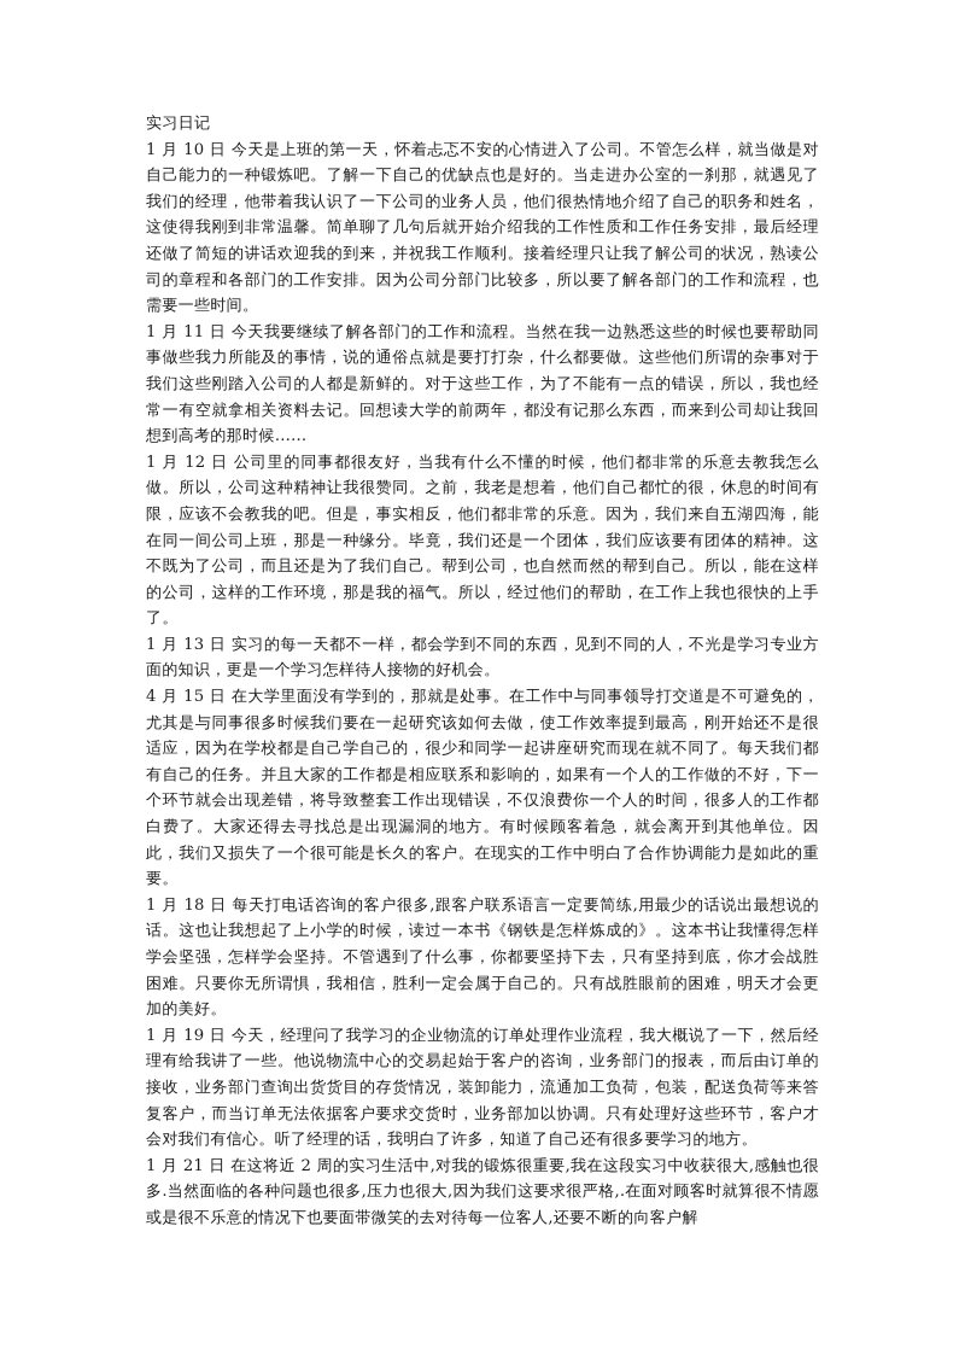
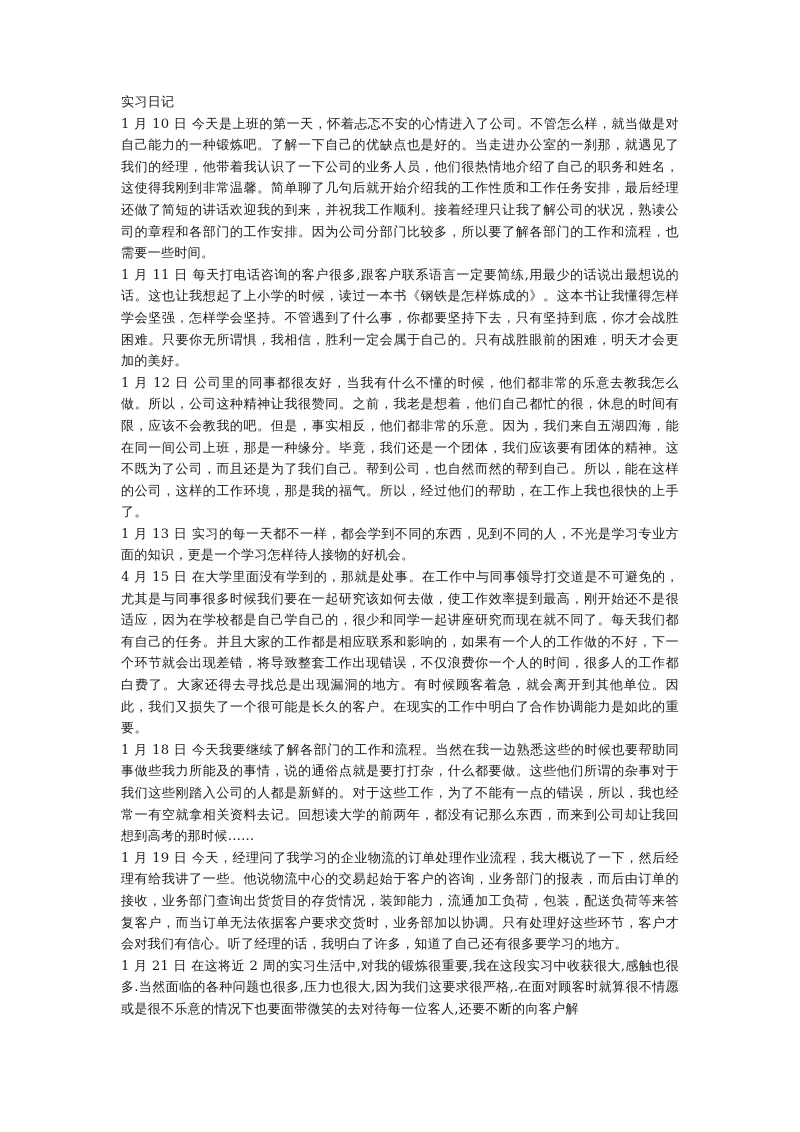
  实习日记
  1 月 10 日 今天是上班的第一天，怀着忐忑不安的心情进入了公司。不管怎么样，就当做是对自己能力的一种锻炼吧。了解一下自己的优缺点也是好的。当走进办公室的一刹那，就遇见了我们的经理，他带着我认识了一下公司的业务人员，他们很热情地介绍了自己的职务和姓名，这使得我刚到非常温馨。简单聊了几句后就开始介绍我的工作性质和工作任务安排，最后经理还做了简短的讲话欢迎我的到来，并祝我工作顺利。接着经理只让我了解公司的状况，熟读公司的章程和各部门的工作安排。因为公司分部门比较多，所以要了解各部门的工作和流程，也需要一些时间。
- 1 月 11 日 今天我要继续了解各部门的工作和流程。当然在我一边熟悉这些的时候也要帮助同事做些我力所能及的事情，说的通俗点就是要打打杂，什么都要做。这些他们所谓的杂事对于我们这些刚踏入公司的人都是新鲜的。对于这些工作，为了不能有一点的错误，所以，我也经常一有空就拿相关资料去记。回想读大学的前两年，都没有记那么东西，而来到公司却让我回想到高考的那时候……
+ 1 月 11 日 每天打电话咨询的客户很多,跟客户联系语言一定要简练,用最少的话说出最想说的话。这也让我想起了上小学的时候，读过一本书《钢铁是怎样炼成的》。这本书让我懂得怎样学会坚强，怎样学会坚持。不管遇到了什么事，你都要坚持下去，只有坚持到底，你才会战胜困难。只要你无所谓惧，我相信，胜利一定会属于自己的。只有战胜眼前的困难，明天才会更加的美好。
  1 月 12 日 公司里的同事都很友好，当我有什么不懂的时候，他们都非常的乐意去教我怎么做。所以，公司这种精神让我很赞同。之前，我老是想着，他们自己都忙的很，休息的时间有限，应该不会教我的吧。但是，事实相反，他们都非常的乐意。因为，我们来自五湖四海，能在同一间公司上班，那是一种缘分。毕竟，我们还是一个团体，我们应该要有团体的精神。这不既为了公司，而且还是为了我们自己。帮到公司，也自然而然的帮到自己。所以，能在这样的公司，这样的工作环境，那是我的福气。所以，经过他们的帮助，在工作上我也很快的上手了。
  1 月 13 日 实习的每一天都不一样，都会学到不同的东西，见到不同的人，不光是学习专业方面的知识，更是一个学习怎样待人接物的好机会。
  4 月 15 日 在大学里面没有学到的，那就是处事。在工作中与同事领导打交道是不可避免的，尤其是与同事很多时候我们要在一起研究该如何去做，使工作效率提到最高，刚开始还不是很适应，因为在学校都是自己学自己的，很少和同学一起讲座研究而现在就不同了。每天我们都有自己的任务。并且大家的工作都是相应联系和影响的，如果有一个人的工作做的不好，下一个环节就会出现差错，将导致整套工作出现错误，不仅浪费你一个人的时间，很多人的工作都白费了。大家还得去寻找总是出现漏洞的地方。有时候顾客着急，就会离开到其他单位。因此，我们又损失了一个很可能是长久的客户。在现实的工作中明白了合作协调能力是如此的重要。
- 1 月 18 日 每天打电话咨询的客户很多,跟客户联系语言一定要简练,用最少的话说出最想说的话。这也让我想起了上小学的时候，读过一本书《钢铁是怎样炼成的》。这本书让我懂得怎样学会坚强，怎样学会坚持。不管遇到了什么事，你都要坚持下去，只有坚持到底，你才会战胜困难。只要你无所谓惧，我相信，胜利一定会属于自己的。只有战胜眼前的困难，明天才会更加的美好。
+ 1 月 18 日 今天我要继续了解各部门的工作和流程。当然在我一边熟悉这些的时候也要帮助同事做些我力所能及的事情，说的通俗点就是要打打杂，什么都要做。这些他们所谓的杂事对于我们这些刚踏入公司的人都是新鲜的。对于这些工作，为了不能有一点的错误，所以，我也经常一有空就拿相关资料去记。回想读大学的前两年，都没有记那么东西，而来到公司却让我回想到高考的那时候……
  1 月 19 日 今天，经理问了我学习的企业物流的订单处理作业流程，我大概说了一下，然后经理有给我讲了一些。他说物流中心的交易起始于客户的咨询，业务部门的报表，而后由订单的接收，业务部门查询出货货目的存货情况，装卸能力，流通加工负荷，包装，配送负荷等来答复客户，而当订单无法依据客户要求交货时，业务部加以协调。只有处理好这些环节，客户才会对我们有信心。听了经理的话，我明白了许多，知道了自己还有很多要学习的地方。
  1 月 21 日 在这将近 2 周的实习生活中,对我的锻炼很重要,我在这段实习中收获很大,感触也很多.当然面临的各种问题也很多,压力也很大,因为我们这要求很严格,.在面对顾客时就算很不情愿或是很不乐意的情况下也要面带微笑的去对待每一位客人,还要不断的向客户解
